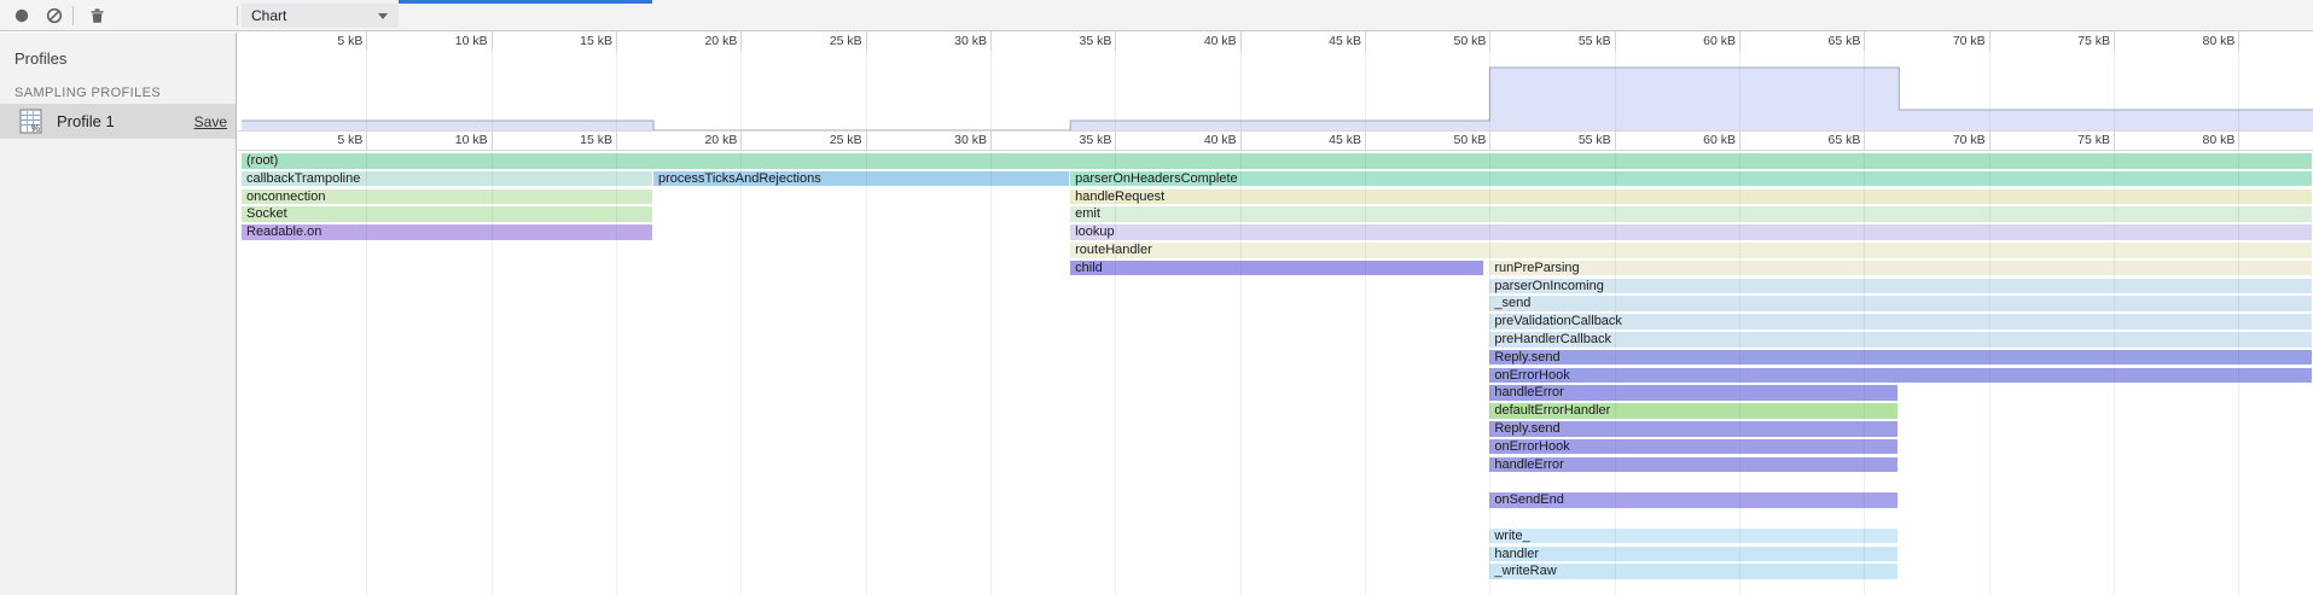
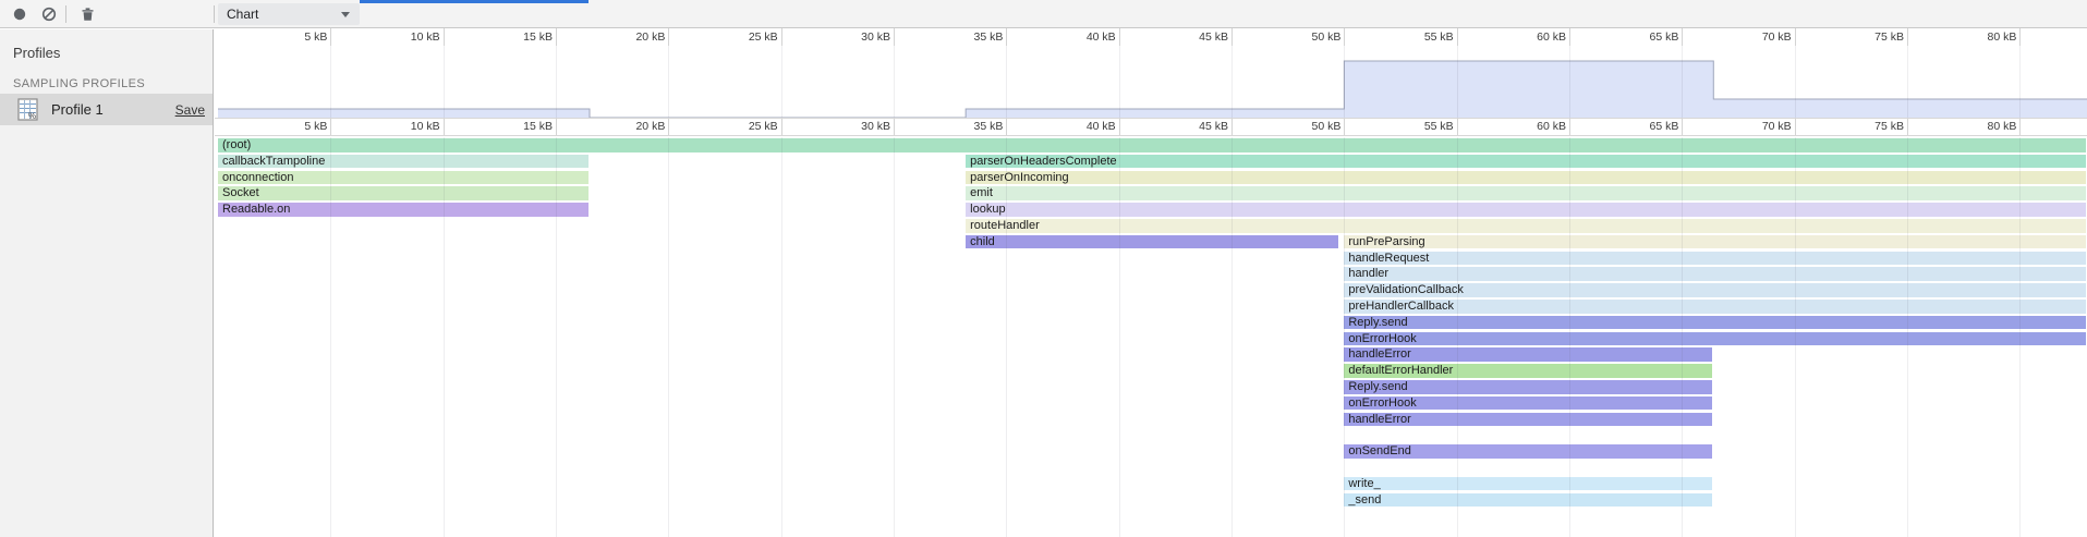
  Chart
  Profiles
  SAMPLING PROFILES
  %
  Profile 1
  Save
  5 kB
  10 kB
  15 kB
  20 kB
  25 kB
  30 kB
  35 kB
  40 kB
  45 kB
  50 kB
  55 kB
  60 kB
  65 kB
  70 kB
  75 kB
  80 kB
  5 kB
  10 kB
  15 kB
  20 kB
  25 kB
  30 kB
  35 kB
  40 kB
  45 kB
  50 kB
  55 kB
  60 kB
  65 kB
  70 kB
  75 kB
  80 kB
  (root)
  callbackTrampoline
- processTicksAndRejections
  parserOnHeadersComplete
  onconnection
- handleRequest
+ parserOnIncoming
  Socket
  emit
  Readable.on
  lookup
  routeHandler
  child
  runPreParsing
- parserOnIncoming
+ handleRequest
- _send
+ handler
  preValidationCallback
  preHandlerCallback
  Reply.send
  onErrorHook
  handleError
  defaultErrorHandler
  Reply.send
  onErrorHook
  handleError
  onSendEnd
  write_
- handler
+ _send
- _writeRaw
